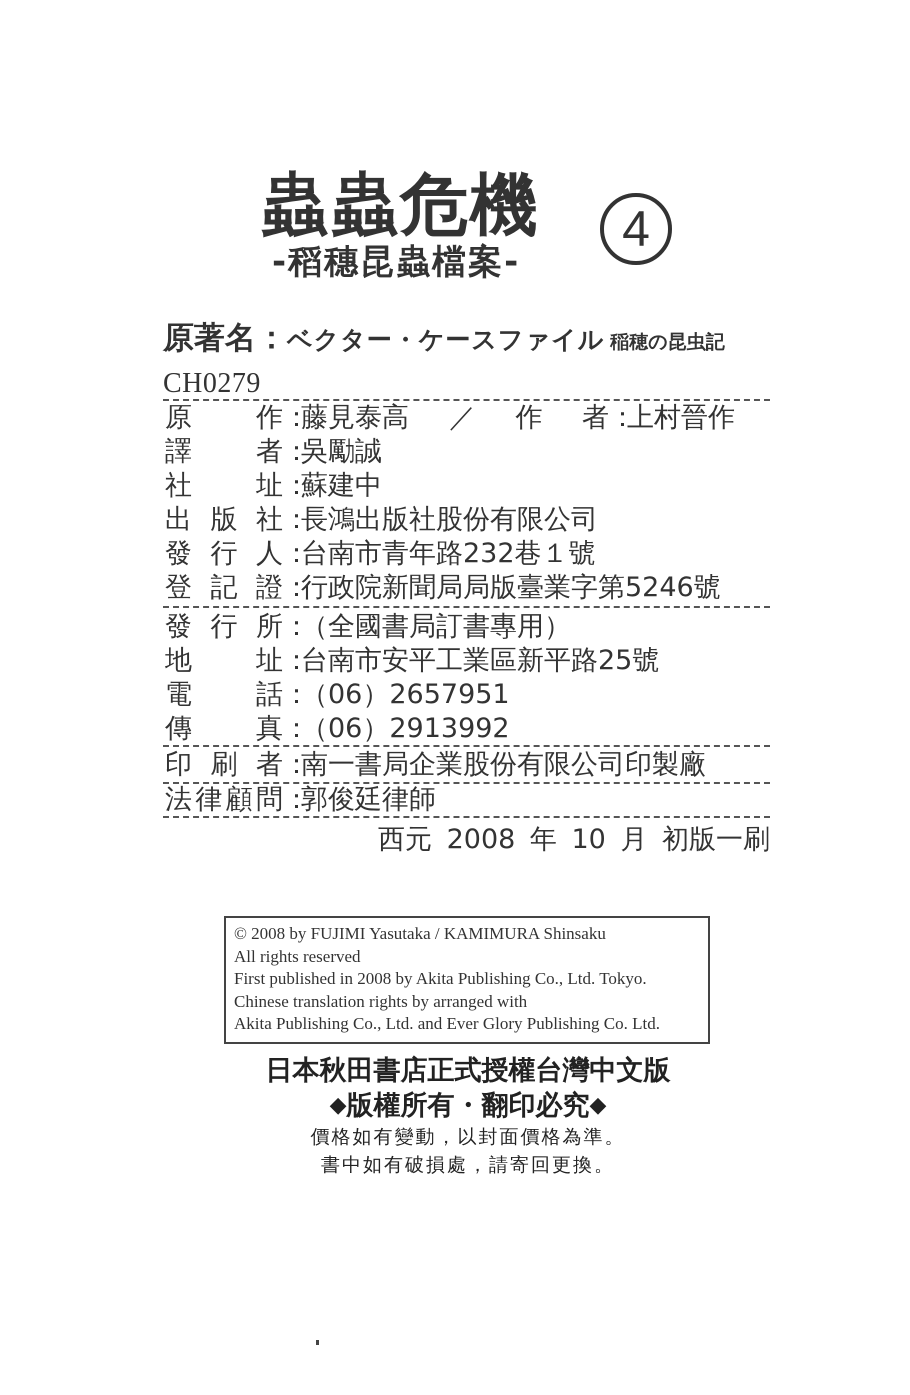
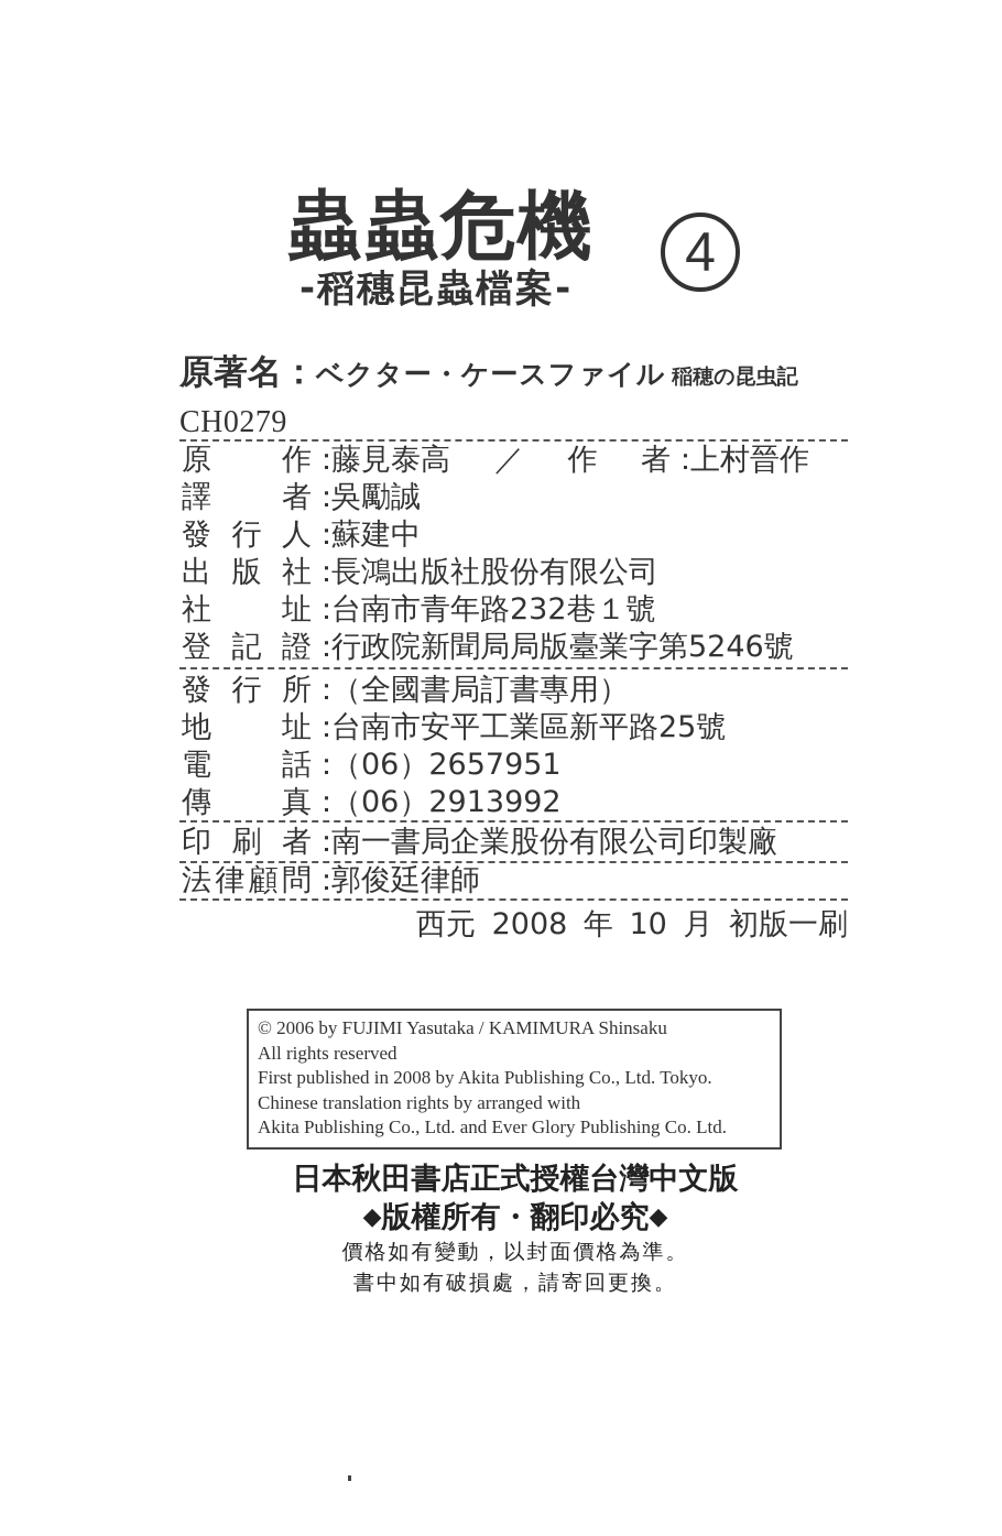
  蟲蟲危機
  4
  -稻穗昆蟲檔案-
  原著名：ベクター・ケースファイル 稲穂の昆虫記
  CH0279
  原作：藤見泰高 ／作者：上村晉作
  譯者：吳勵誠
- 社址：蘇建中
+ 發行人：蘇建中
  出版社：長鴻出版社股份有限公司
- 發行人：台南市青年路232巷１號
+ 社址：台南市青年路232巷１號
  登記證：行政院新聞局局版臺業字第5246號
  發行所：（全國書局訂書專用）
  地址：台南市安平工業區新平路25號
  電話：（06）2657951
  傳真：（06）2913992
  印刷者：南一書局企業股份有限公司印製廠
  法律顧問：郭俊廷律師
  西元 2008 年 10 月 初版一刷
- © 2008 by FUJIMI Yasutaka / KAMIMURA Shinsaku
+ © 2006 by FUJIMI Yasutaka / KAMIMURA Shinsaku
  All rights reserved
  First published in 2008 by Akita Publishing Co., Ltd. Tokyo.
  Chinese translation rights by arranged with
  Akita Publishing Co., Ltd. and Ever Glory Publishing Co. Ltd.
  日本秋田書店正式授權台灣中文版
  ◆版權所有・翻印必究◆
  價格如有變動，以封面價格為準。
  書中如有破損處，請寄回更換。
